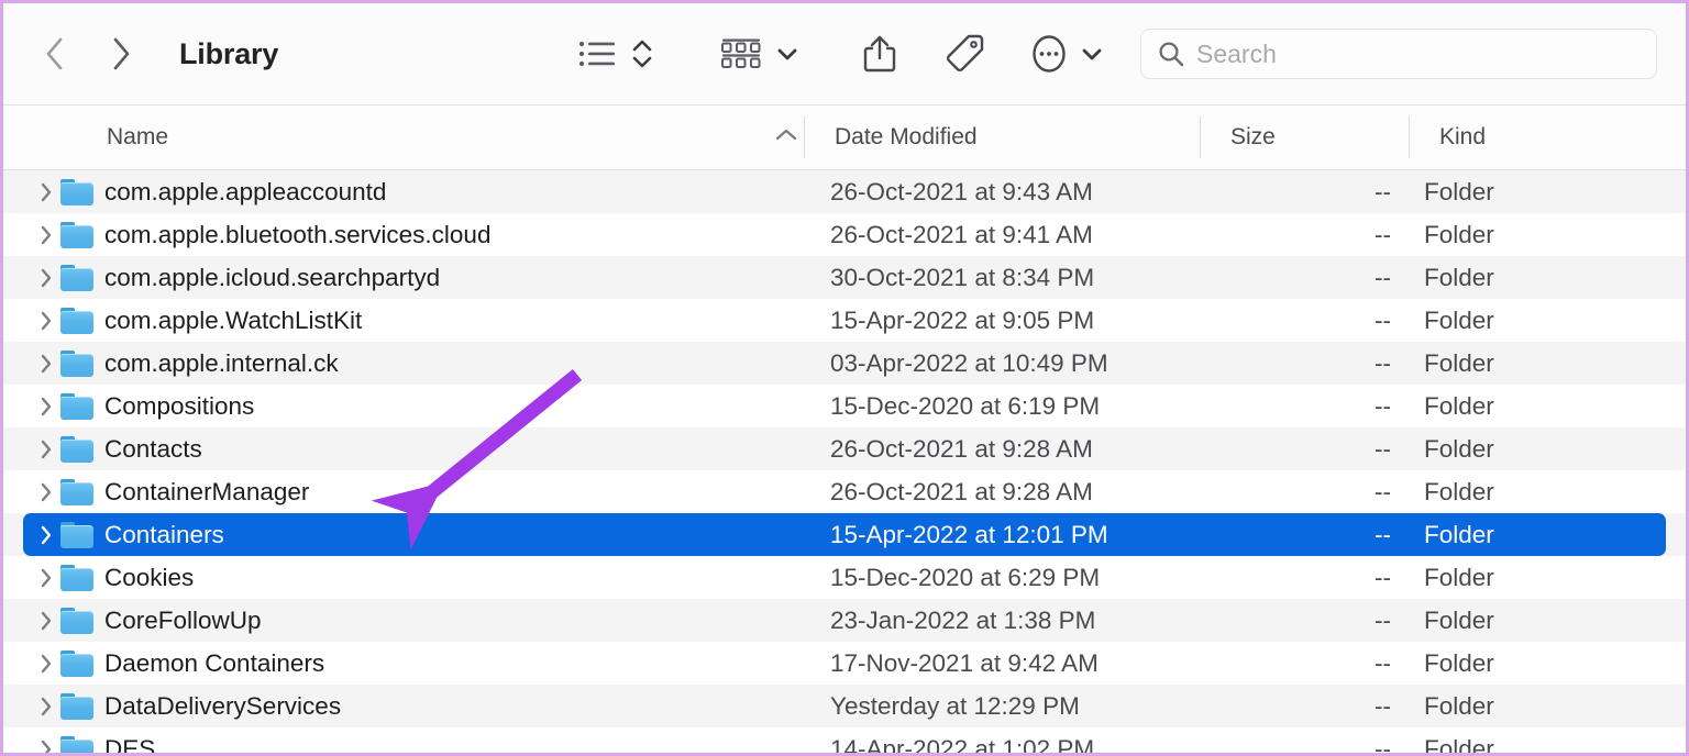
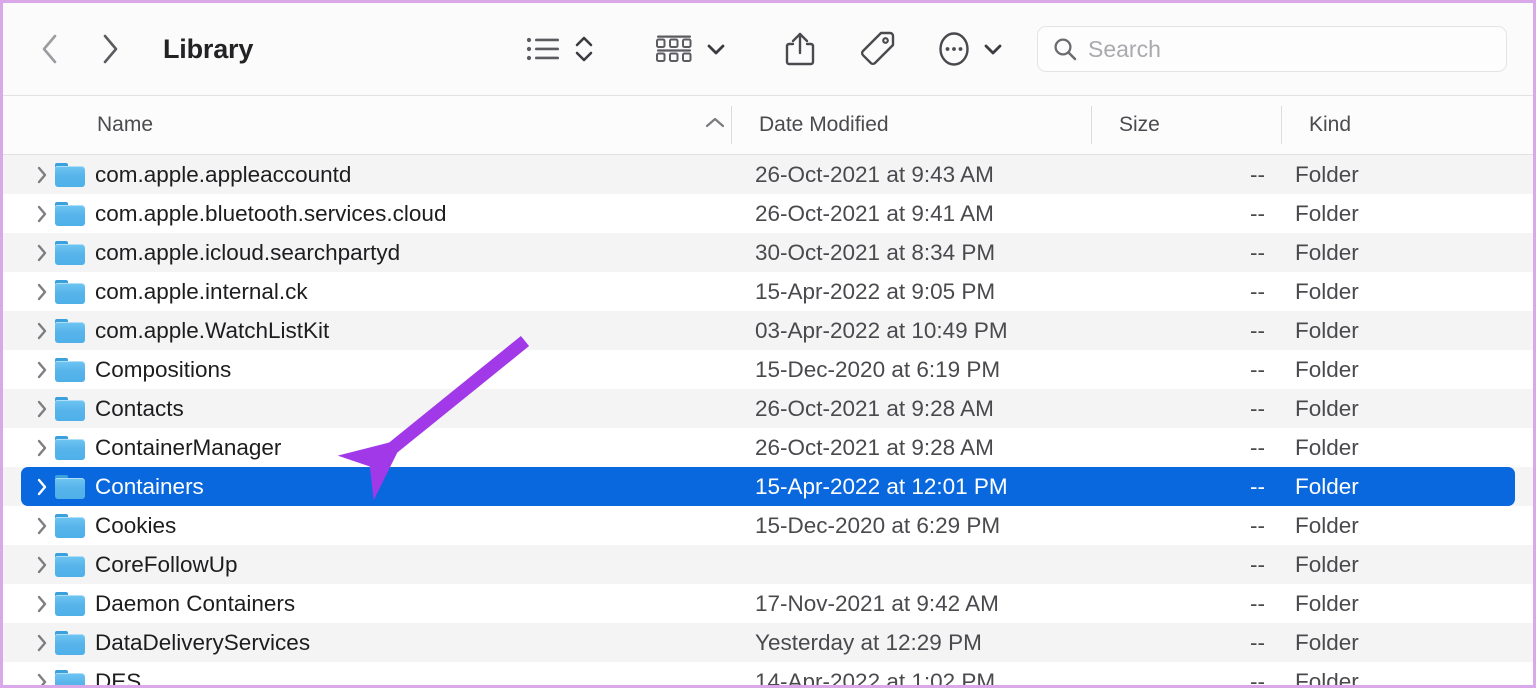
  Library
  Search
  Name
  Date Modified
  Size
  Kind
  com.apple.appleaccountd
  26-Oct-2021 at 9:43 AM
  --
  Folder
  com.apple.bluetooth.services.cloud
  26-Oct-2021 at 9:41 AM
  --
  Folder
  com.apple.icloud.searchpartyd
  30-Oct-2021 at 8:34 PM
  --
  Folder
- com.apple.WatchListKit
+ com.apple.internal.ck
  15-Apr-2022 at 9:05 PM
  --
  Folder
- com.apple.internal.ck
+ com.apple.WatchListKit
  03-Apr-2022 at 10:49 PM
  --
  Folder
  Compositions
  15-Dec-2020 at 6:19 PM
  --
  Folder
  Contacts
  26-Oct-2021 at 9:28 AM
  --
  Folder
  ContainerManager
  26-Oct-2021 at 9:28 AM
  --
  Folder
  Containers
  15-Apr-2022 at 12:01 PM
  --
  Folder
  Cookies
  15-Dec-2020 at 6:29 PM
  --
  Folder
  CoreFollowUp
- 23-Jan-2022 at 1:38 PM
  --
  Folder
  Daemon Containers
  17-Nov-2021 at 9:42 AM
  --
  Folder
  DataDeliveryServices
  Yesterday at 12:29 PM
  --
  Folder
  DES
  14-Apr-2022 at 1:02 PM
  --
  Folder
